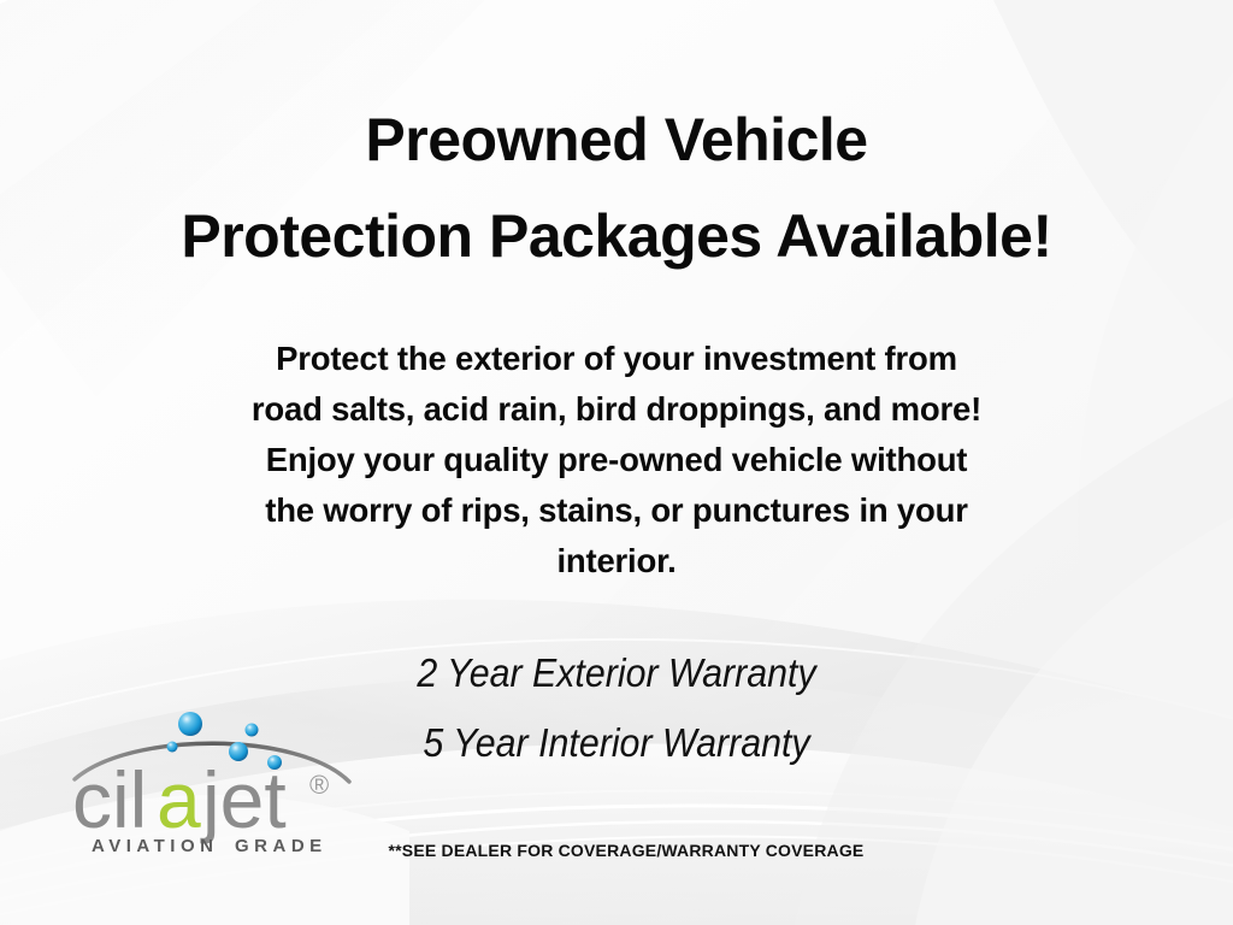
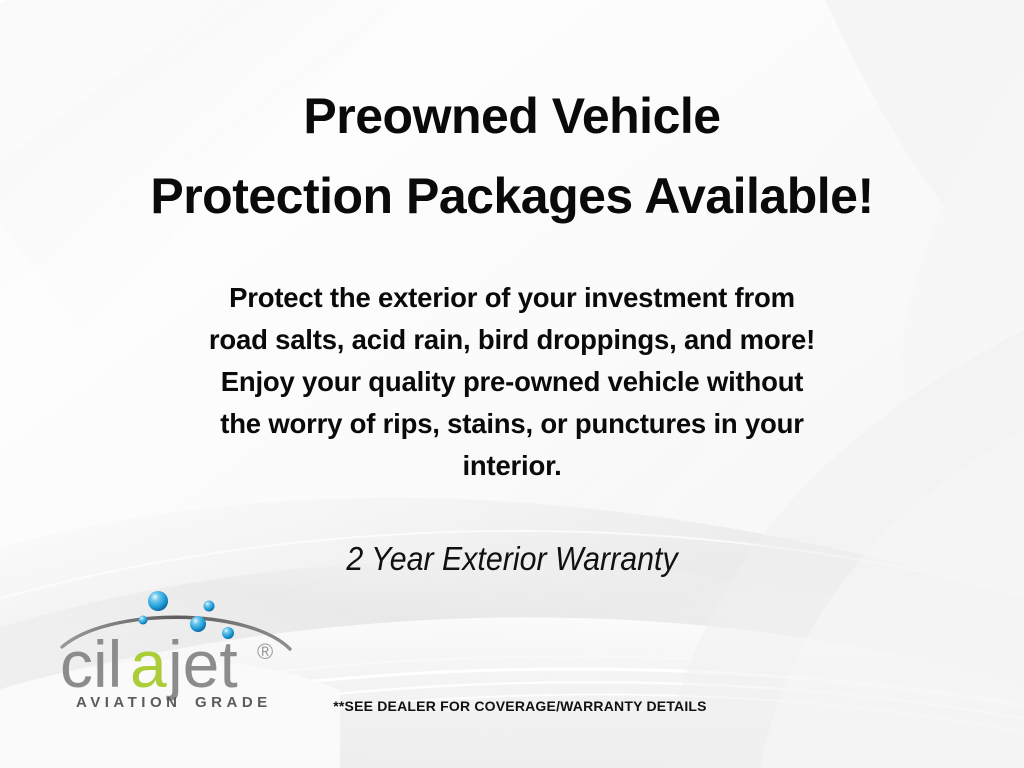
  Preowned Vehicle
  Protection Packages Available!
  Protect the exterior of your investment from
  road salts, acid rain, bird droppings, and more!
  Enjoy your quality pre-owned vehicle without
  the worry of rips, stains, or punctures in your
  interior.
  2 Year Exterior Warranty
- 5 Year Interior Warranty
- **SEE DEALER FOR COVERAGE/WARRANTY COVERAGE
+ **SEE DEALER FOR COVERAGE/WARRANTY DETAILS
  cil
  a
  jet
  ®
  AVIATION
  GRADE
